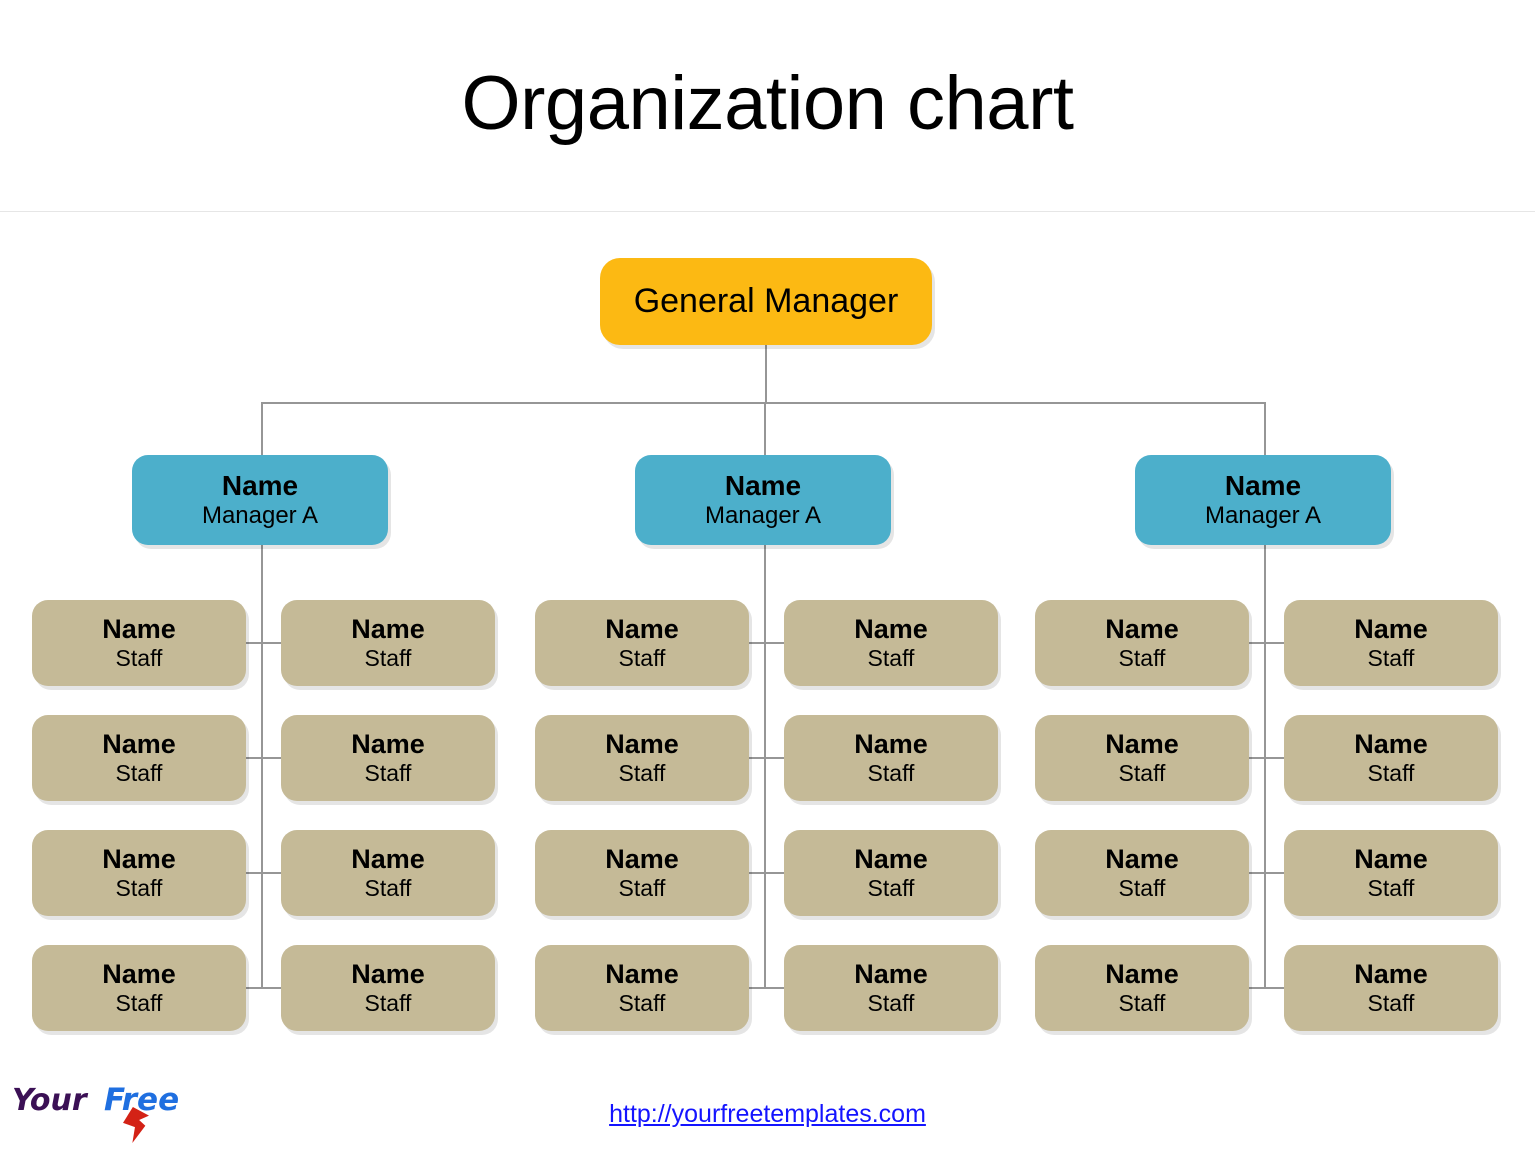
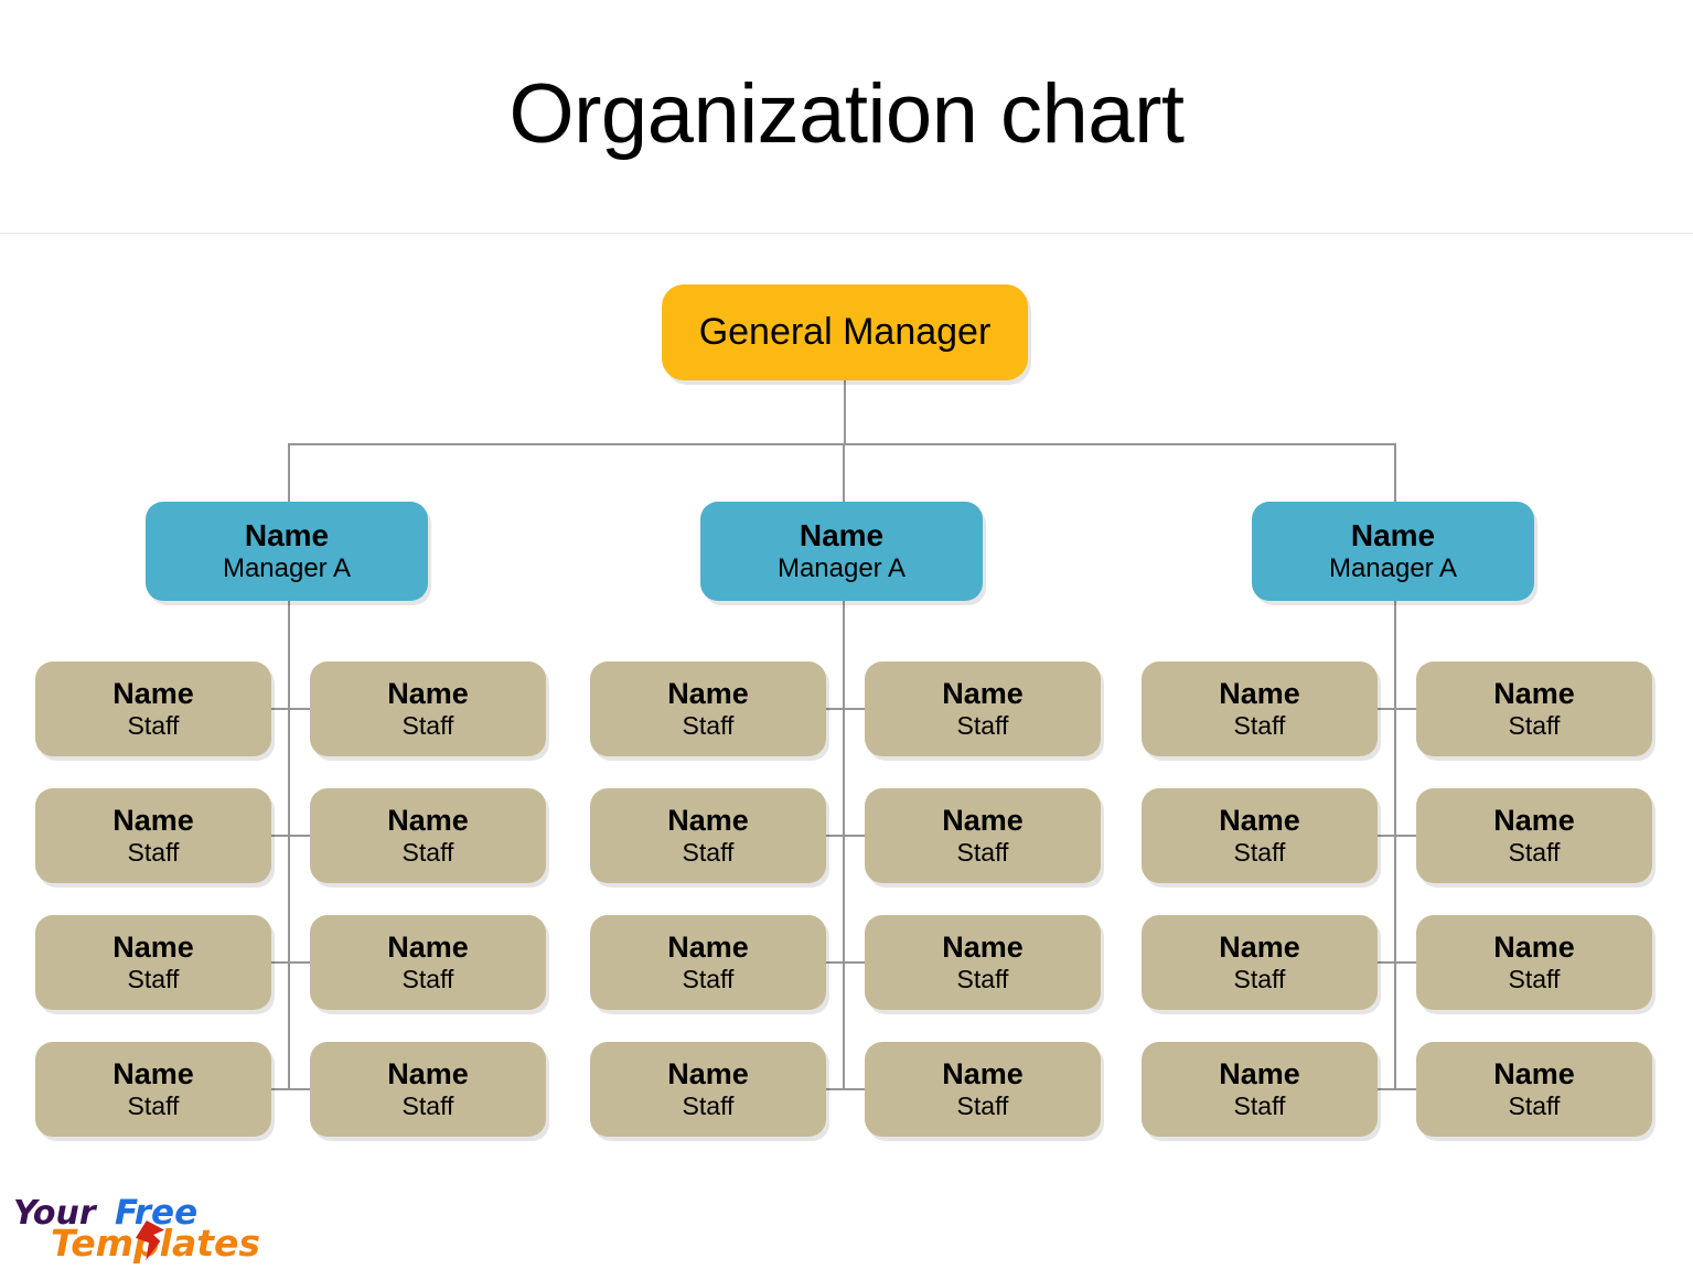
  Organization chart
  General Manager
  Name
  Manager A
  Name
  Staff
  Name
  Staff
  Name
  Staff
  Name
  Staff
  Name
  Staff
  Name
  Staff
  Name
  Staff
  Name
  Staff
  Name
  Manager A
  Name
  Staff
  Name
  Staff
  Name
  Staff
  Name
  Staff
  Name
  Staff
  Name
  Staff
  Name
  Staff
  Name
  Staff
  Name
  Manager A
  Name
  Staff
  Name
  Staff
  Name
  Staff
  Name
  Staff
  Name
  Staff
  Name
  Staff
  Name
  Staff
  Name
  Staff
- http://yourfreetemplates.com
  Your
  Free
+ Templates
